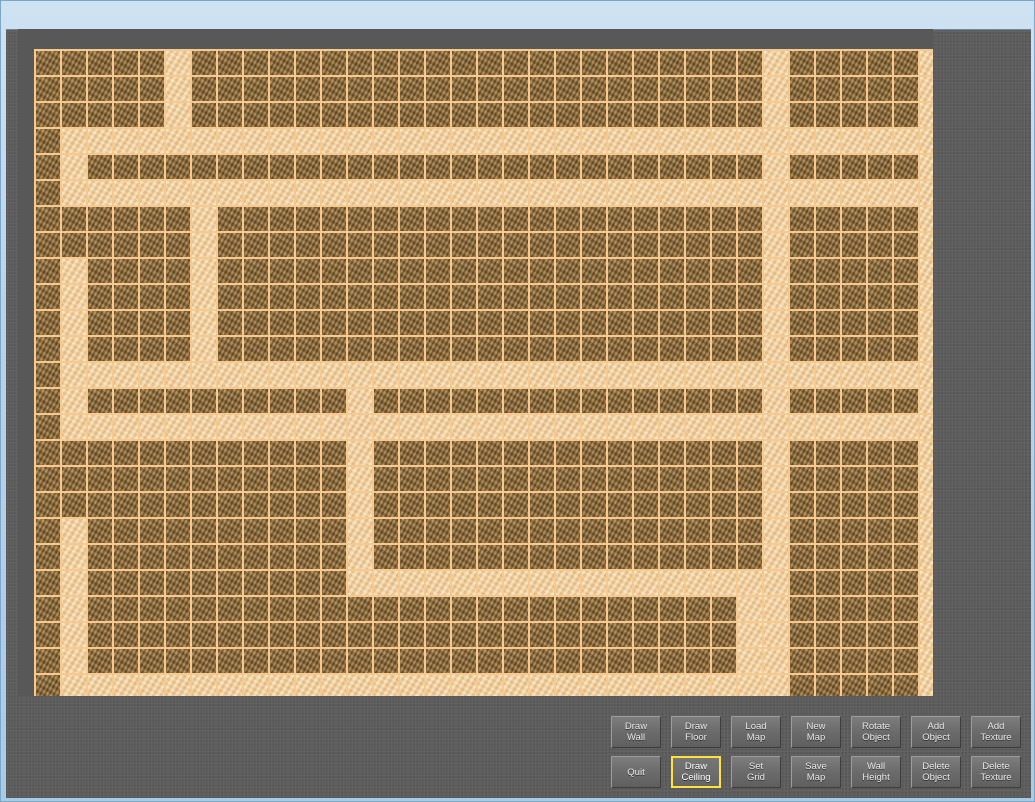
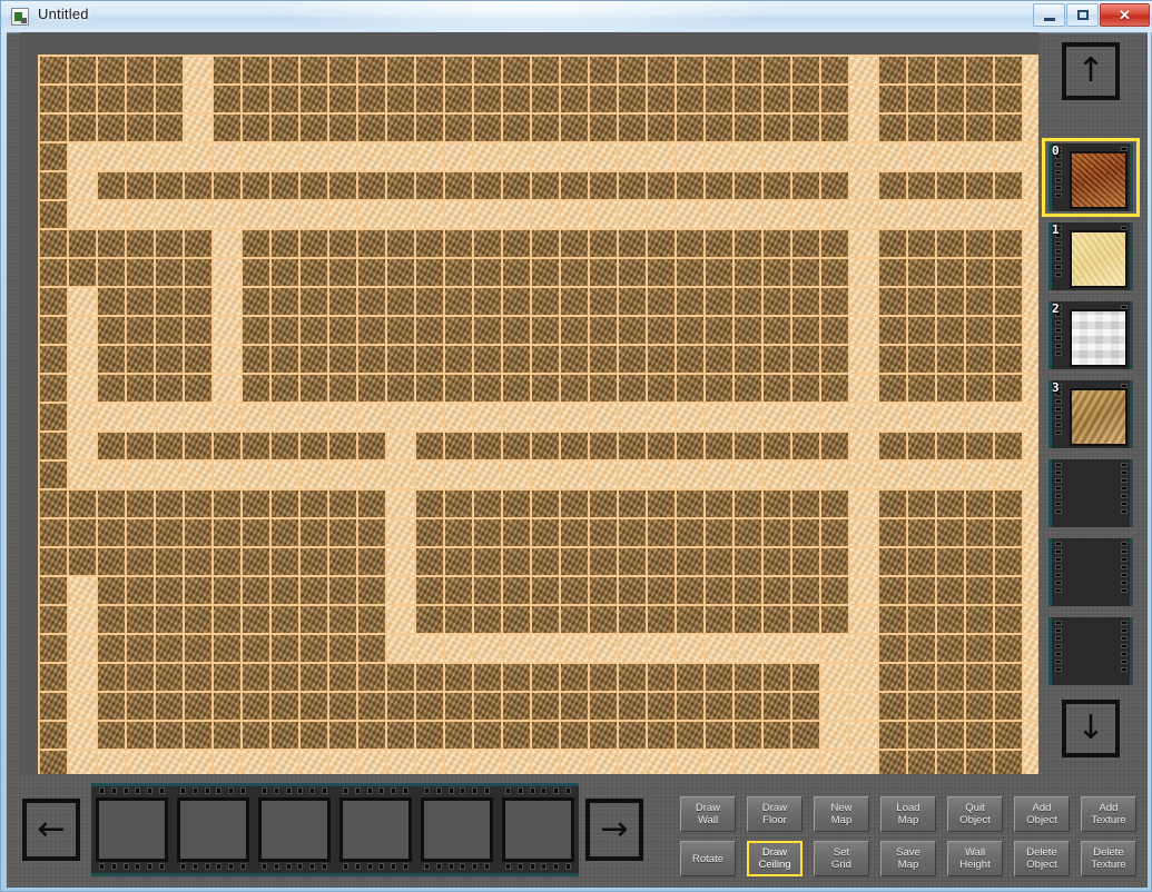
+ Untitled
+ ✕
+ ↑
+ 0
+ 1
+ 2
+ 3
+ ↓
+ ←
+ →
  Draw
  Wall
  Draw
  Floor
- Load
+ New
  Map
- New
+ Load
  Map
- Rotate
+ Quit
  Object
  Add
  Object
  Add
  Texture
- Quit
+ Rotate
  Draw
  Ceiling
  Set
  Grid
  Save
  Map
  Wall
  Height
  Delete
  Object
  Delete
  Texture
